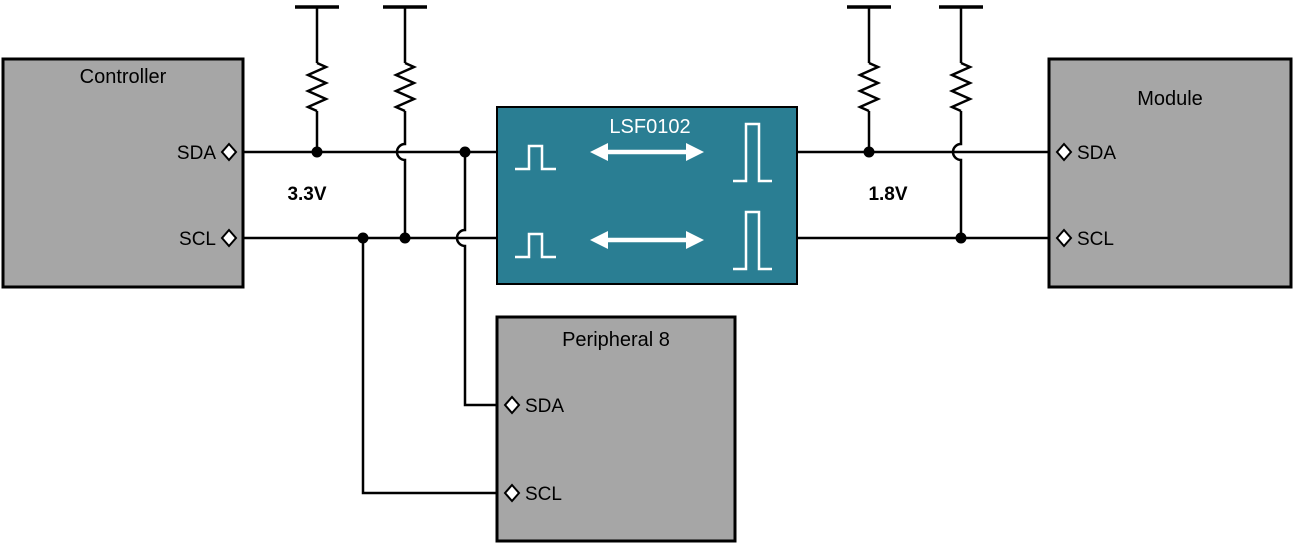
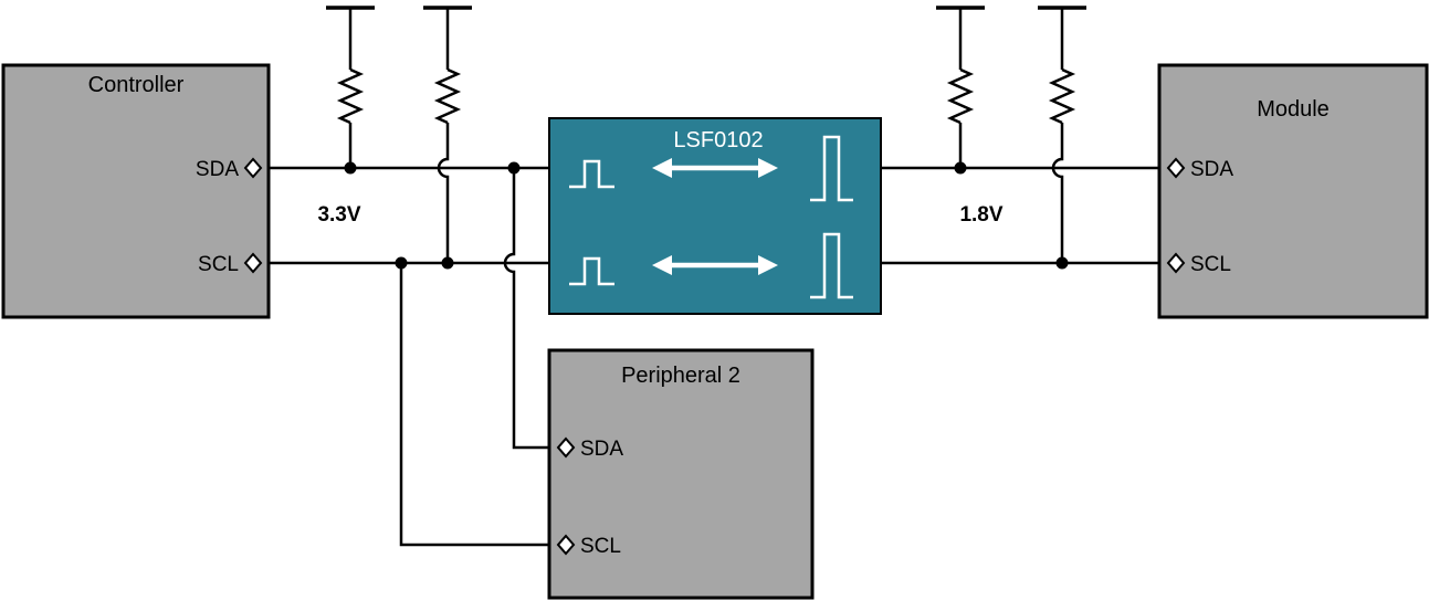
  3.3V
  1.8V
  Controller
  SDA
  SCL
  LSF0102
  Module
  SDA
  SCL
- Peripheral 8
+ Peripheral 2
  SDA
  SCL
